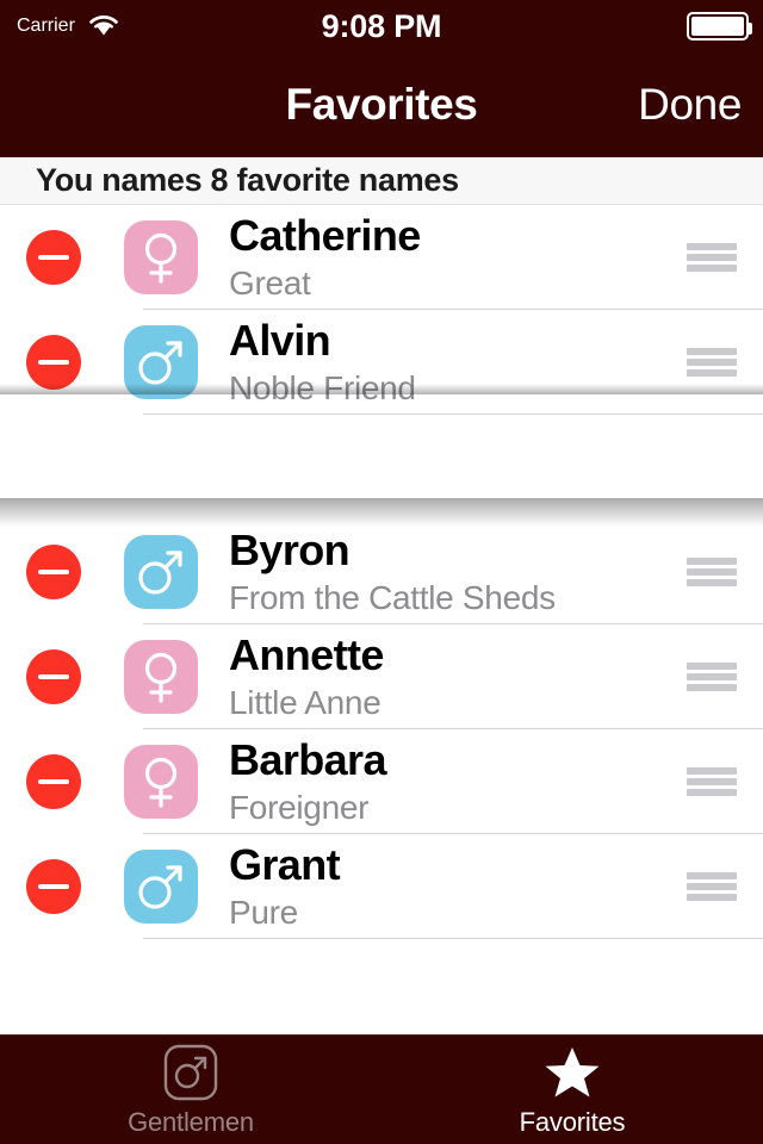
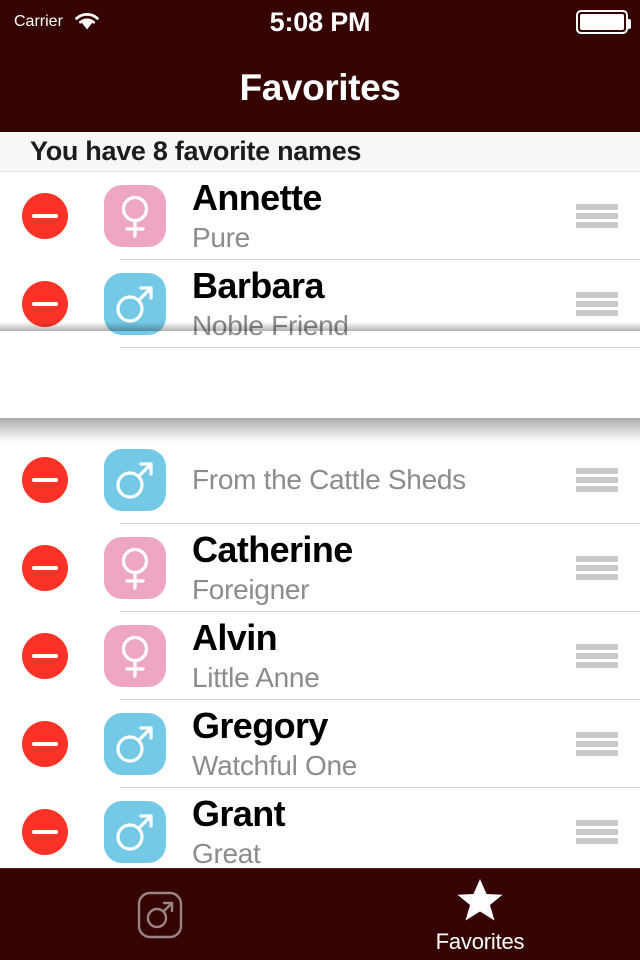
  Carrier
- 9:08 PM
+ 5:08 PM
  Favorites
- Done
- You names 8 favorite names
+ You have 8 favorite names
- Catherine
+ Annette
- Great
+ Pure
- Alvin
+ Barbara
- Byron
  From the Cattle Sheds
- Annette
+ Catherine
- Little Anne
+ Foreigner
- Barbara
+ Alvin
- Foreigner
+ Little Anne
+ Gregory
+ Watchful One
  Grant
- Pure
+ Great
- Gentlemen
  Favorites
